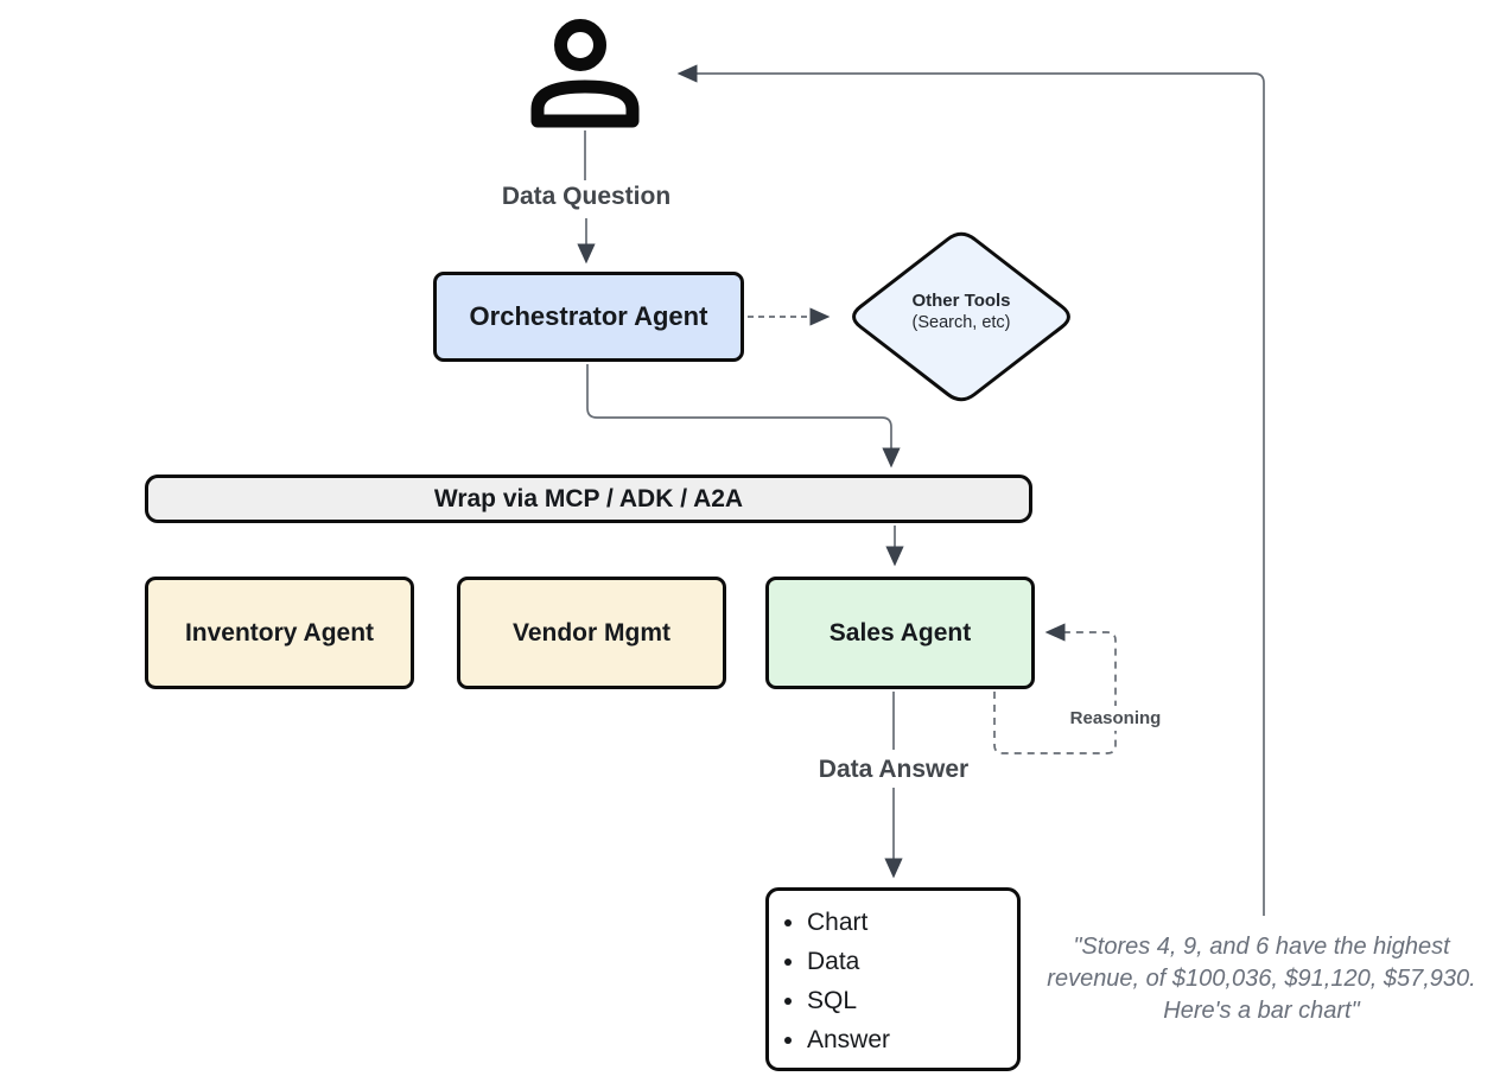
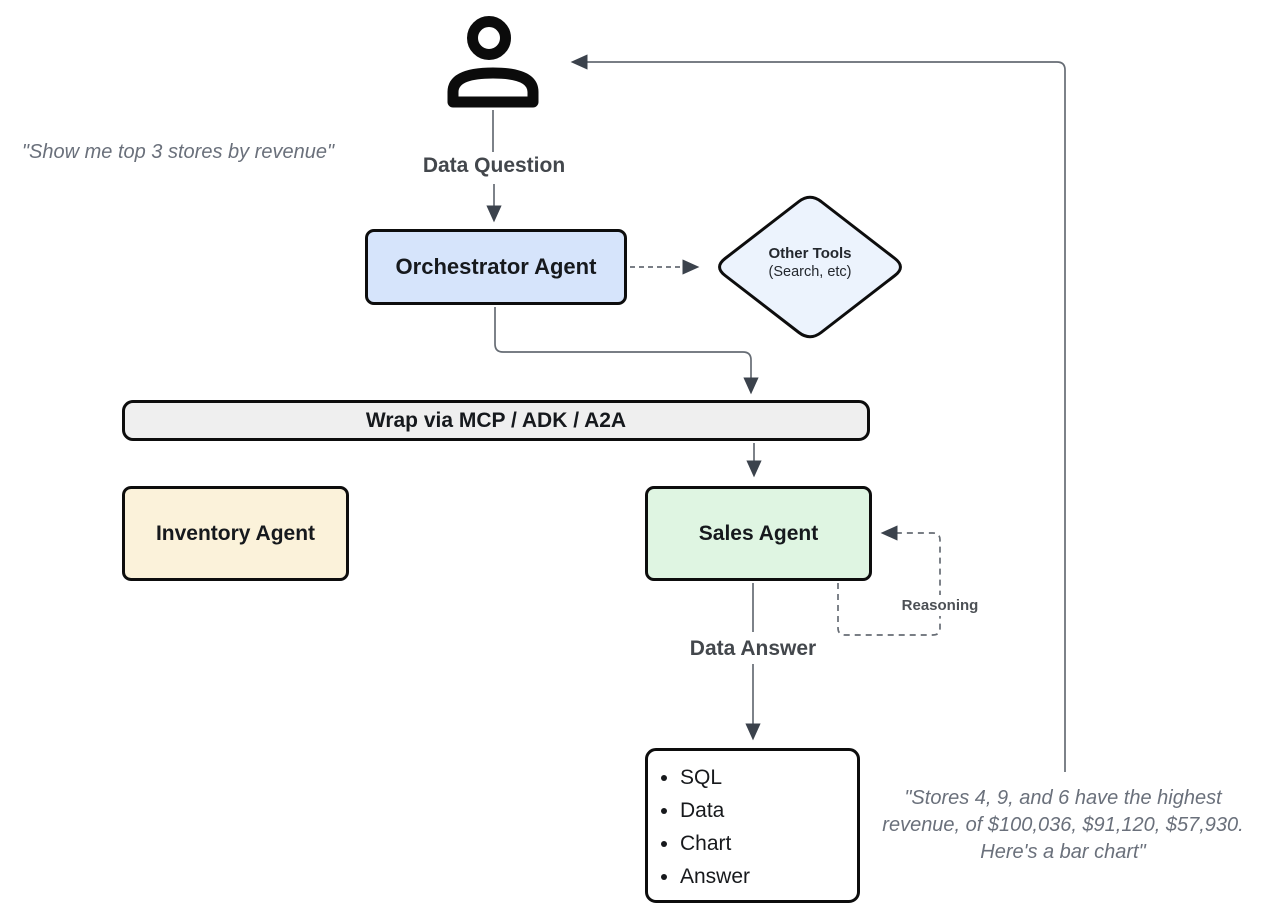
+ "Show me top 3 stores by revenue"
  "Stores 4, 9, and 6 have the highest
  revenue, of $100,036, $91,120, $57,930.
  Here's a bar chart"
  Data Question
  Data Answer
  Reasoning
  Orchestrator Agent
  Other Tools
  (Search, etc)
  Wrap via MCP / ADK / A2A
  Inventory Agent
- Vendor Mgmt
  Sales Agent
- Chart
+ SQL
  Data
- SQL
+ Chart
  Answer
